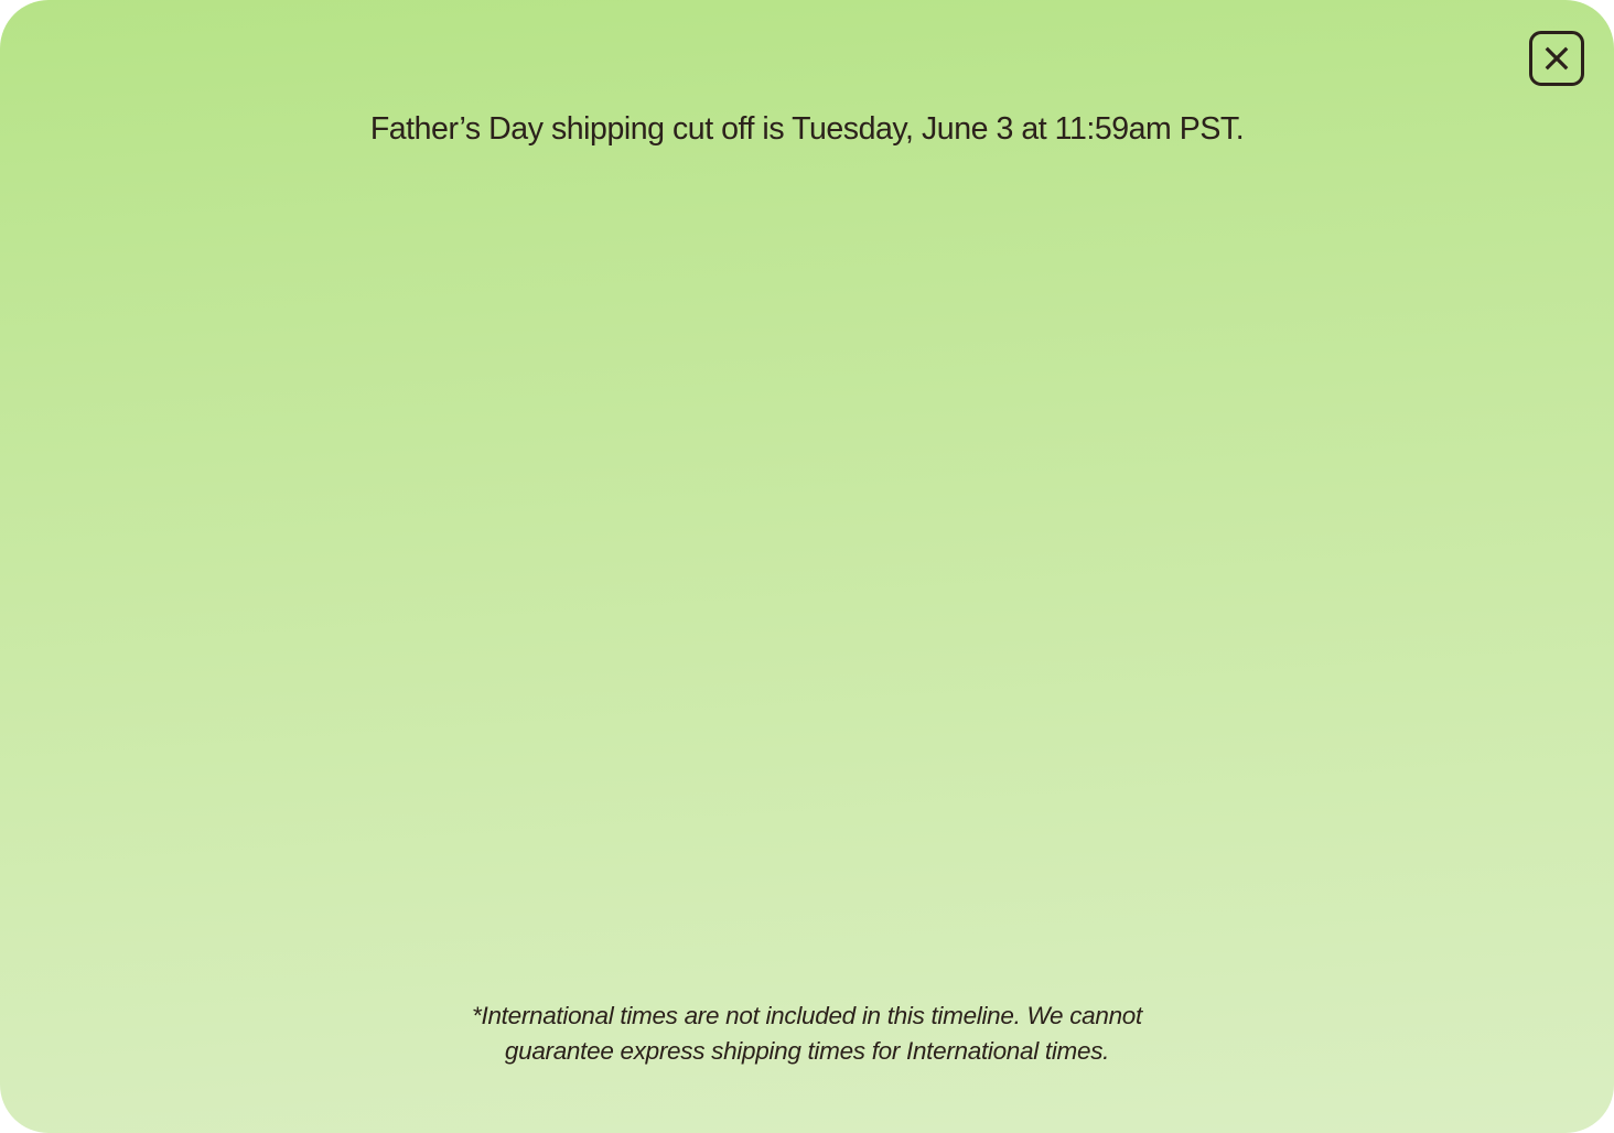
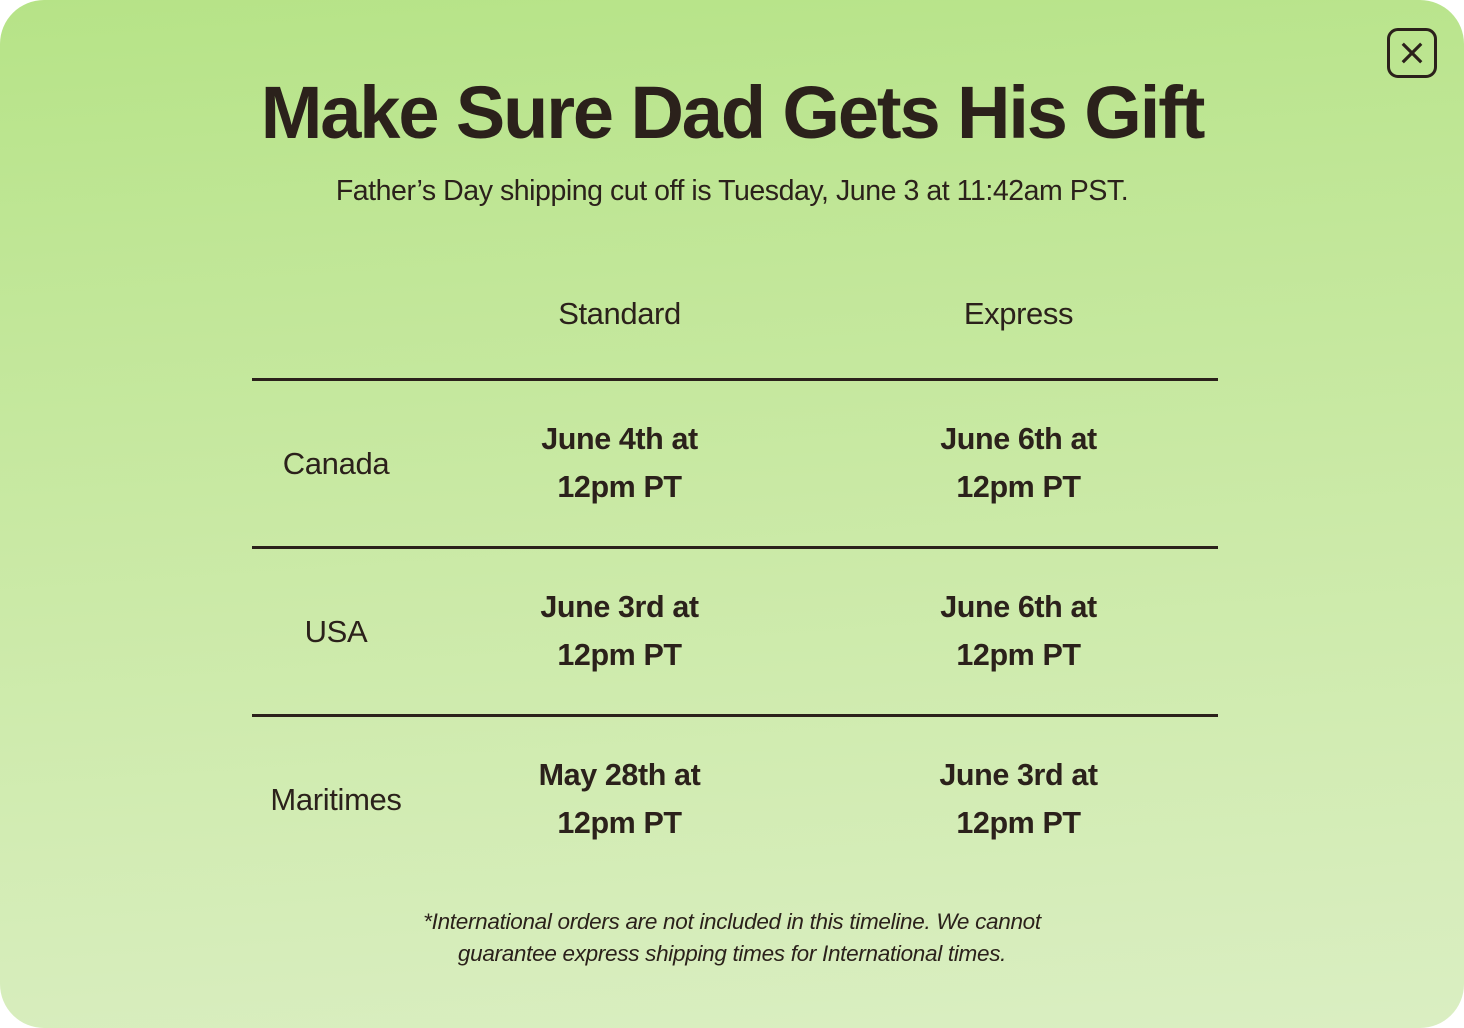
+ Make Sure Dad Gets His Gift
- Father’s Day shipping cut off is Tuesday, June 3 at 11:59am PST.
+ Father’s Day shipping cut off is Tuesday, June 3 at 11:42am PST.
+ 	Standard	Express
+ Canada	June 4th at 12pm PT	June 6th at 12pm PT
+ USA	June 3rd at 12pm PT	June 6th at 12pm PT
+ Maritimes	May 28th at 12pm PT	June 3rd at 12pm PT
- *International times are not included in this timeline. We cannot
+ *International orders are not included in this timeline. We cannot
  guarantee express shipping times for International times.
